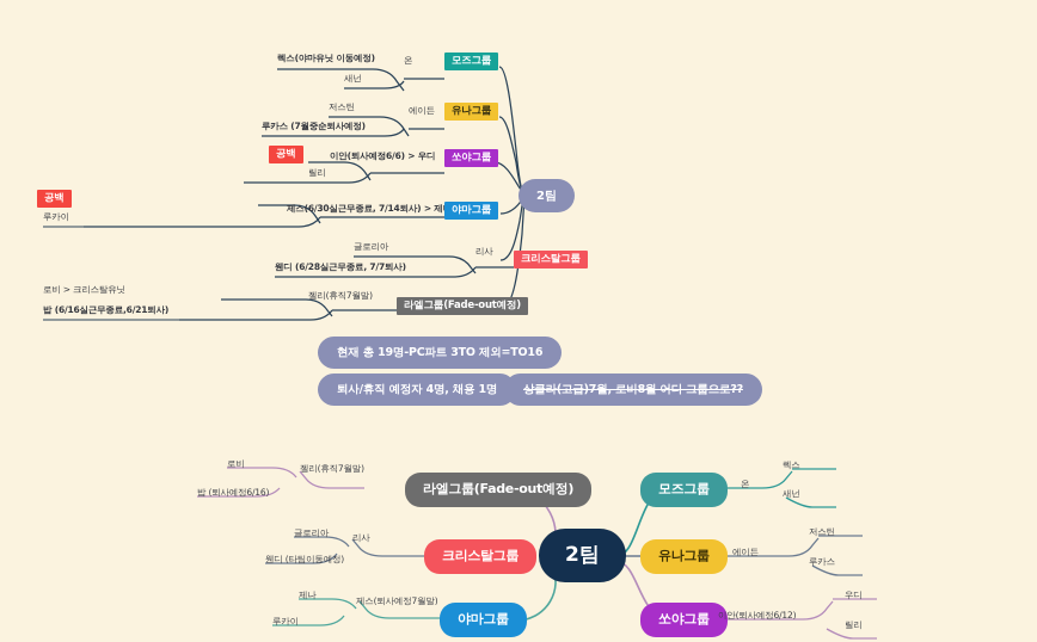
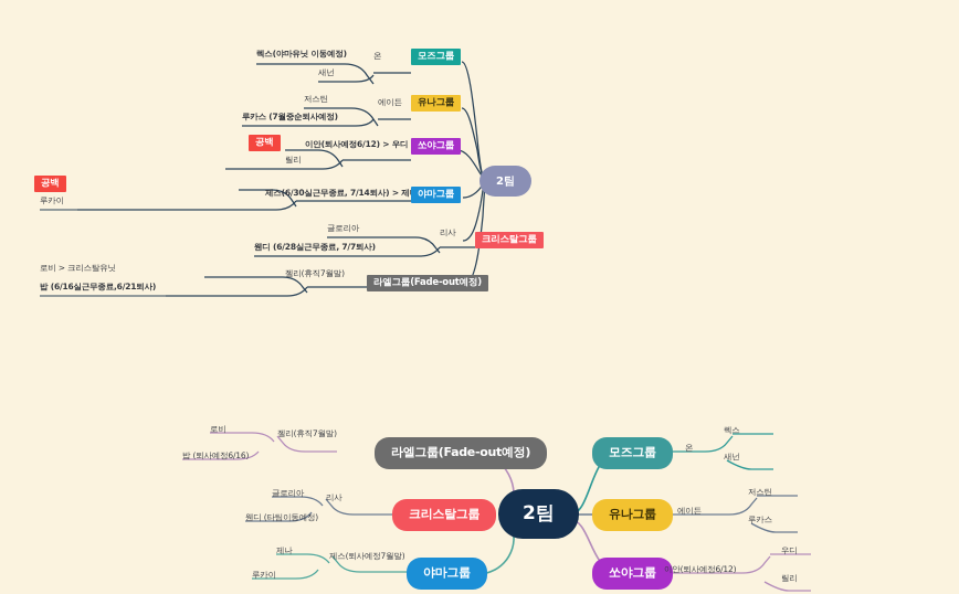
  렉스(야마유닛 이동예정)
  새넌
  온
  모즈그룹
  저스틴
  루카스 (7월중순퇴사예정)
  에이든
  유나그룹
  공백
  릴리
- 이안(퇴사예정6/6) > 우디
+ 이안(퇴사예정6/12) > 우디
  쏘야그룹
  공백
  루카이
  제스(6/30실근무종료, 7/14퇴사) > 제
  야마그룹
  글로리아
  웬디 (6/28실근무종료, 7/7퇴사)
  리사
  크리스탈그룹
  로비 > 크리스탈유닛
  밥 (6/16실근무종료,6/21퇴사)
  젤리(휴직7월말)
  라엘그룹(Fade-out예정)
  2팀
- 현재 총 19명-PC파트 3TO 제외=TO16
- 퇴사/휴직 예정자 4명, 채용 1명
- 상클라(고급)7월, 로비8월 어디 그룹으로??
  2팀
  라엘그룹(Fade-out예정)
  젤리(휴직7월말)
  로비
  밥 (퇴사예정6/16)
  크리스탈그룹
  리사
  글로리아
  웬디 (타팀이동예정)
  야마그룹
  제스(퇴사예정7월말)
  제나
  루카이
  모즈그룹
  온
  렉스
  새넌
  유나그룹
  에이든
  저스틴
  루카스
  쏘야그룹
  이안(퇴사예정6/12)
  우디
  릴리
